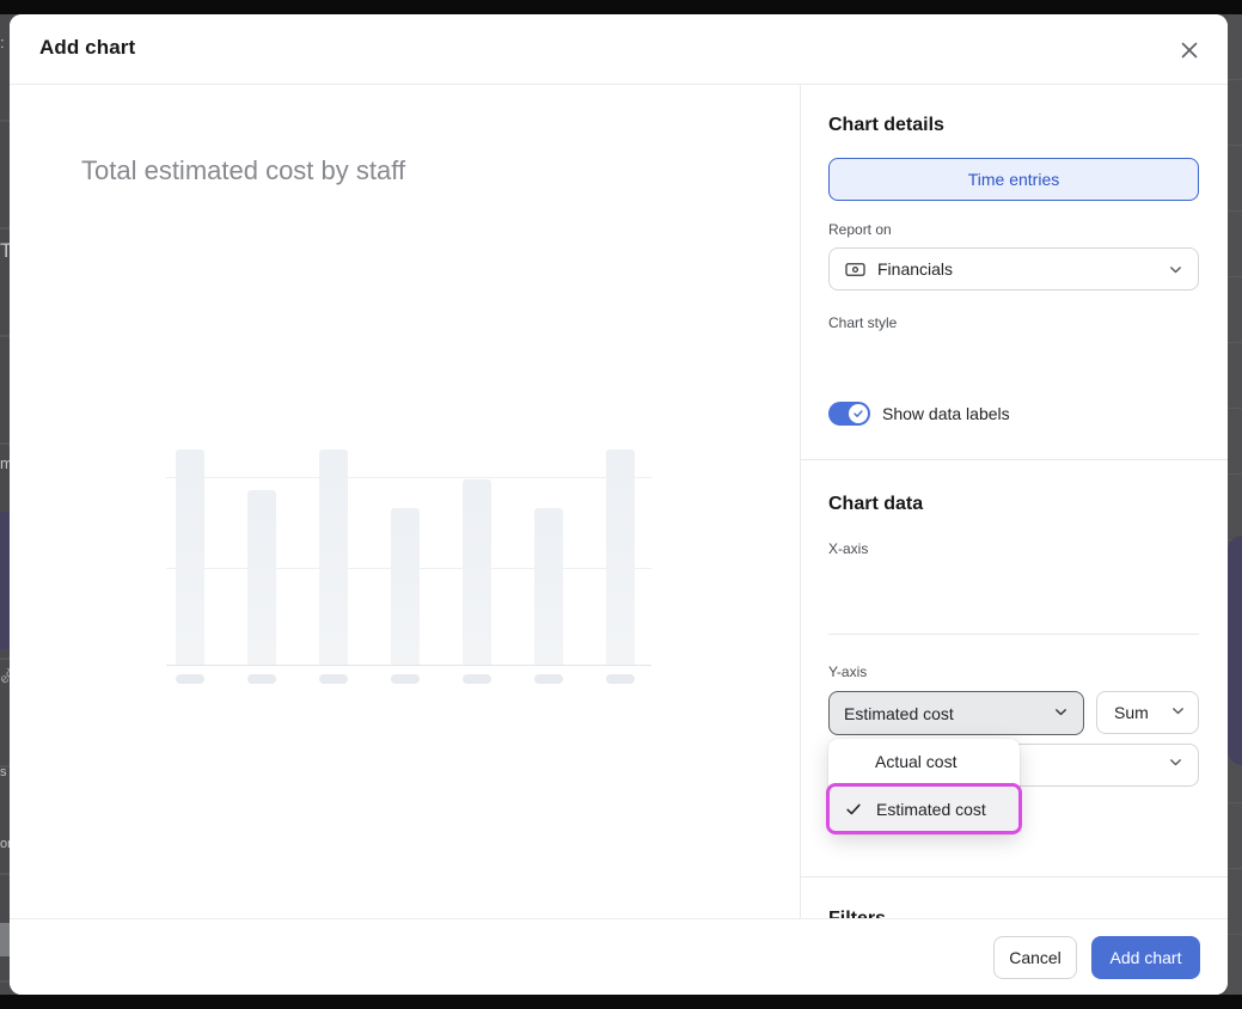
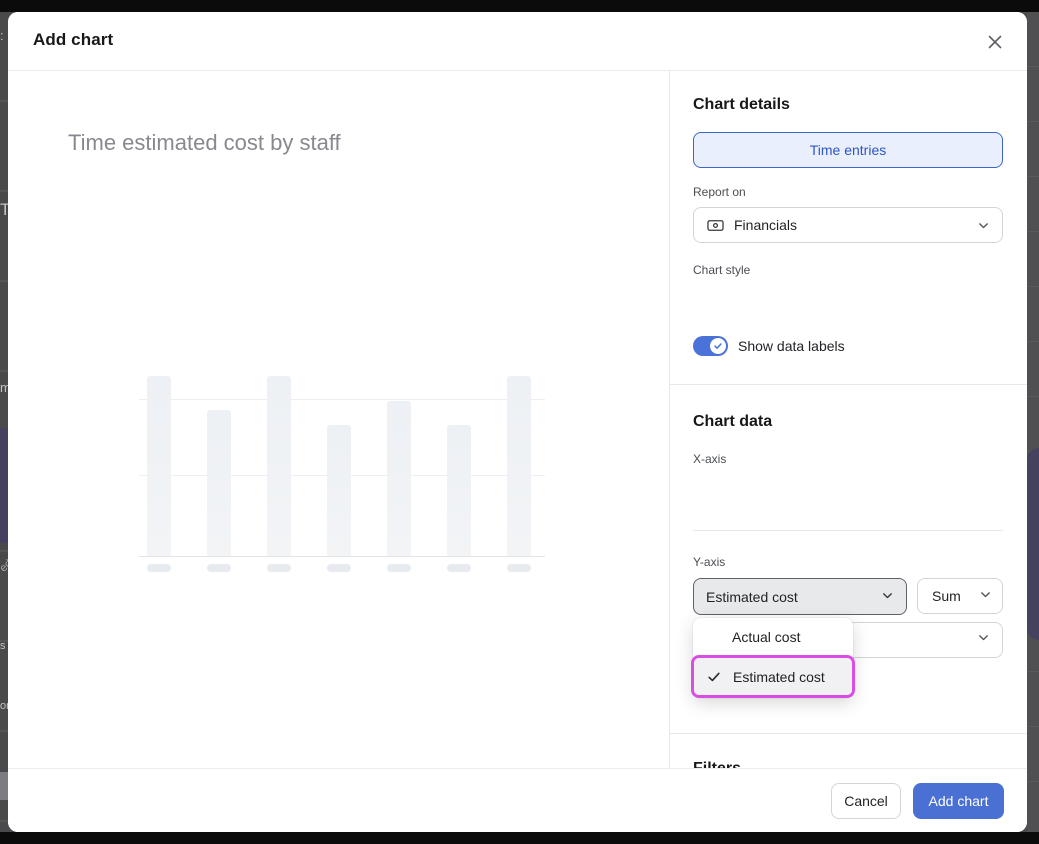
  :
  T
  m
  s
  Add chart
- Total estimated cost by staff
+ Time estimated cost by staff
  Chart details
  Time entries
  Report on
  Financials
  Chart style
  Show data labels
  Chart data
  X-axis
  Y-axis
  Estimated cost
  Sum
  Actual cost
  Estimated cost
  Cancel
  Add chart
